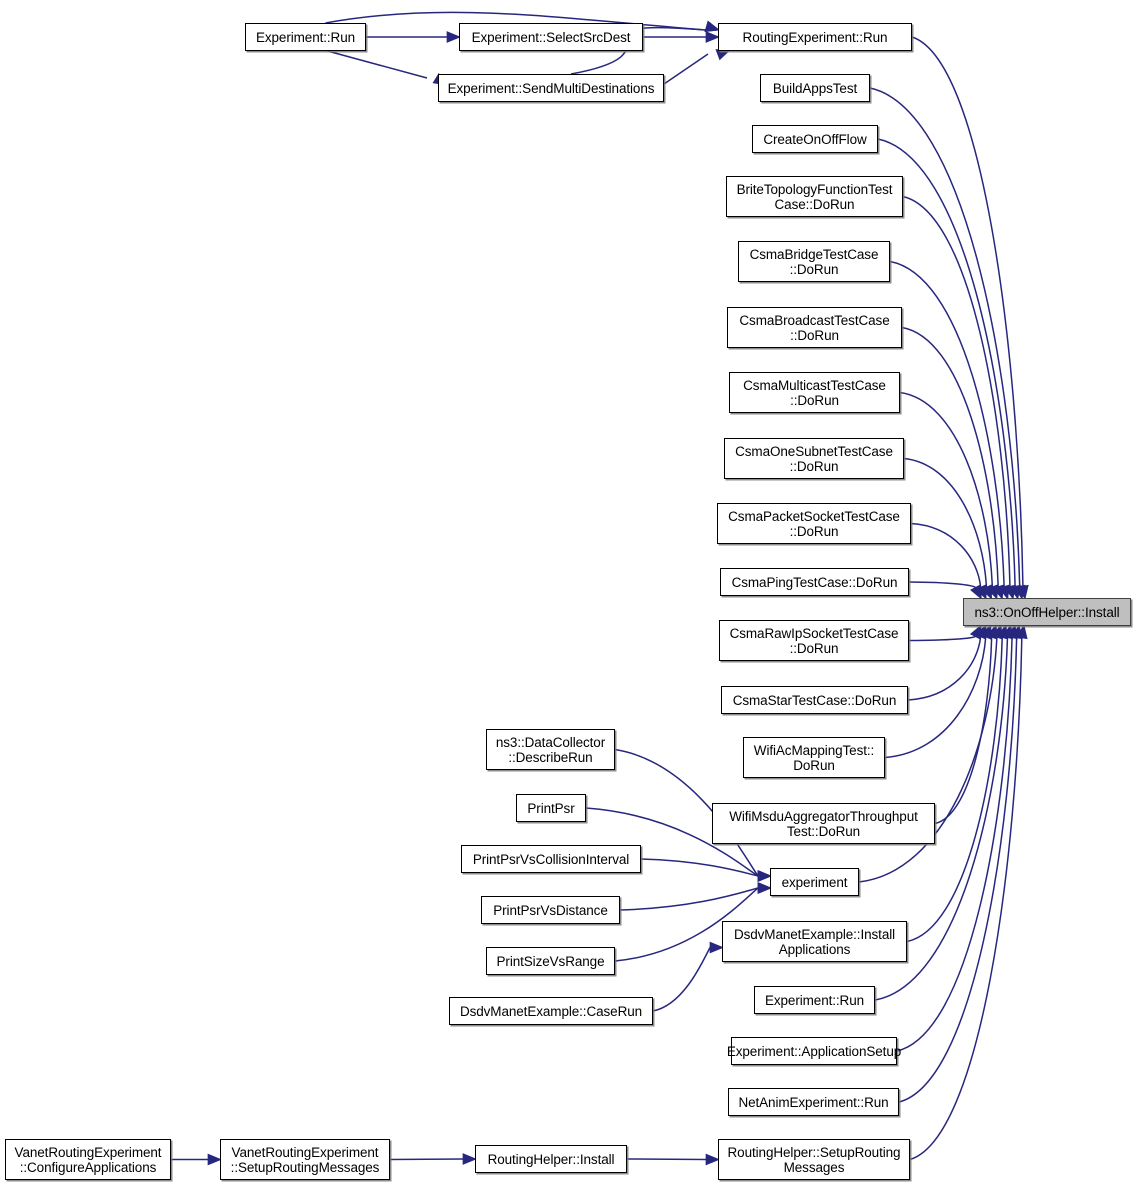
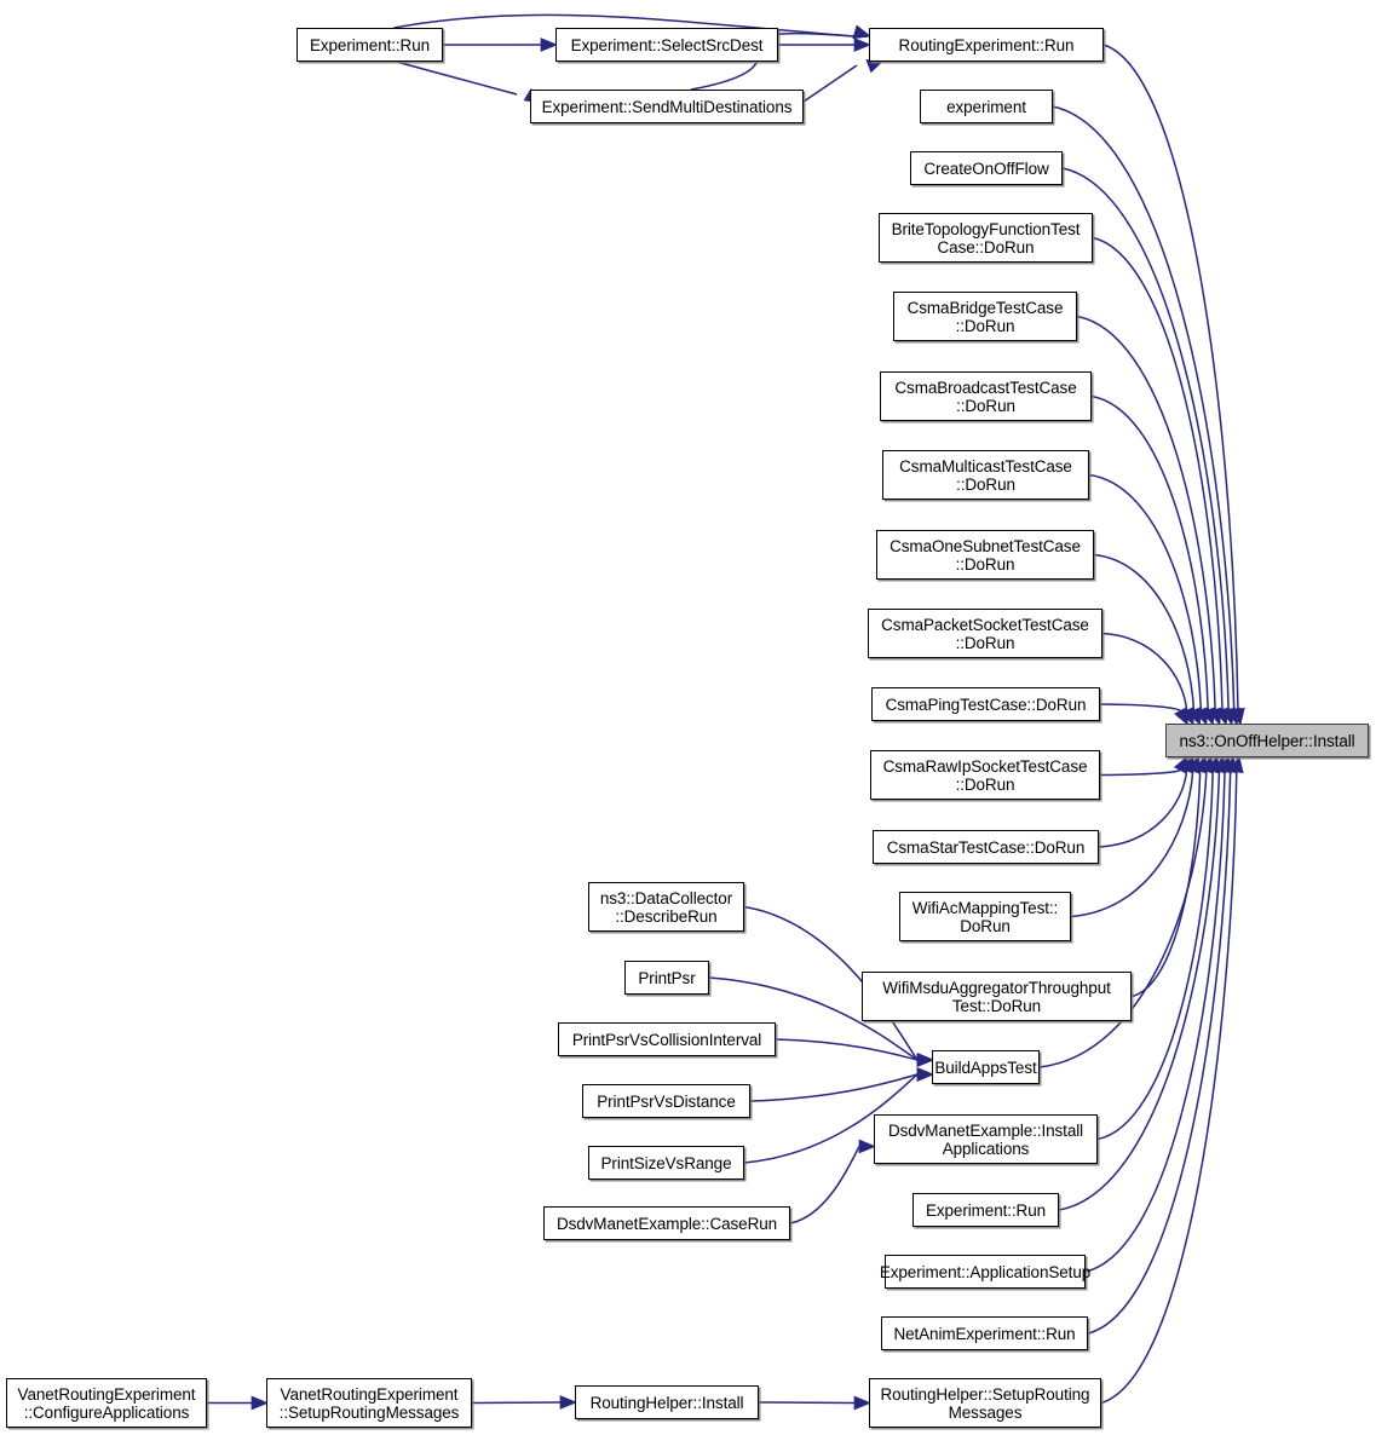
  Experiment::Run
  Experiment::SelectSrcDest
  RoutingExperiment::Run
  Experiment::SendMultiDestinations
- BuildAppsTest
+ experiment
  CreateOnOffFlow
  BriteTopologyFunctionTest
  Case::DoRun
  CsmaBridgeTestCase
  ::DoRun
  CsmaBroadcastTestCase
  ::DoRun
  CsmaMulticastTestCase
  ::DoRun
  CsmaOneSubnetTestCase
  ::DoRun
  CsmaPacketSocketTestCase
  ::DoRun
  CsmaPingTestCase::DoRun
  CsmaRawIpSocketTestCase
  ::DoRun
  CsmaStarTestCase::DoRun
  WifiAcMappingTest::
  DoRun
  WifiMsduAggregatorThroughput
  Test::DoRun
- experiment
+ BuildAppsTest
  DsdvManetExample::Install
  Applications
  Experiment::Run
  Experiment::ApplicationSetup
  NetAnimExperiment::Run
  RoutingHelper::SetupRouting
  Messages
  ns3::DataCollector
  ::DescribeRun
  PrintPsr
  PrintPsrVsCollisionInterval
  PrintPsrVsDistance
  PrintSizeVsRange
  DsdvManetExample::CaseRun
  VanetRoutingExperiment
  ::ConfigureApplications
  VanetRoutingExperiment
  ::SetupRoutingMessages
  RoutingHelper::Install
  ns3::OnOffHelper::Install
